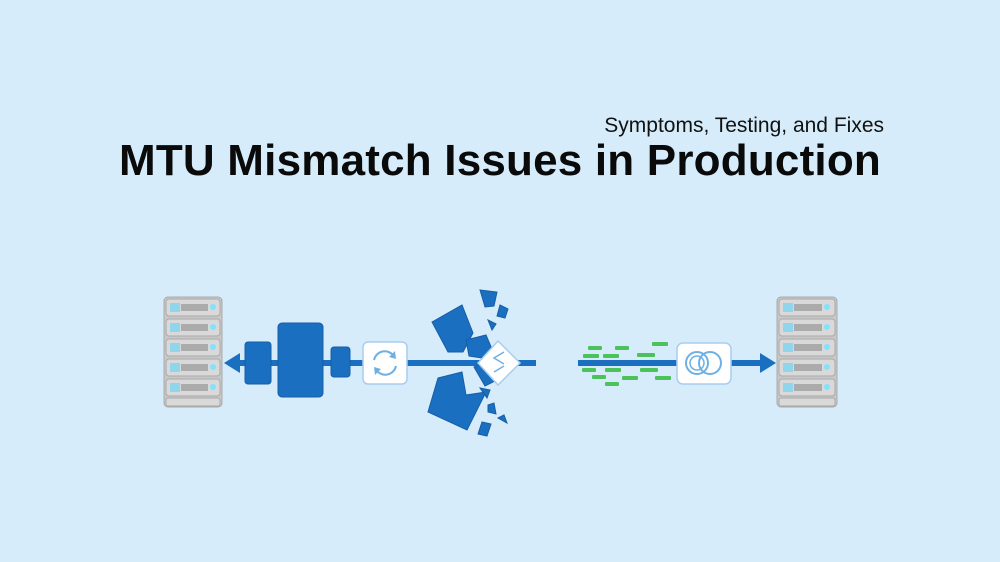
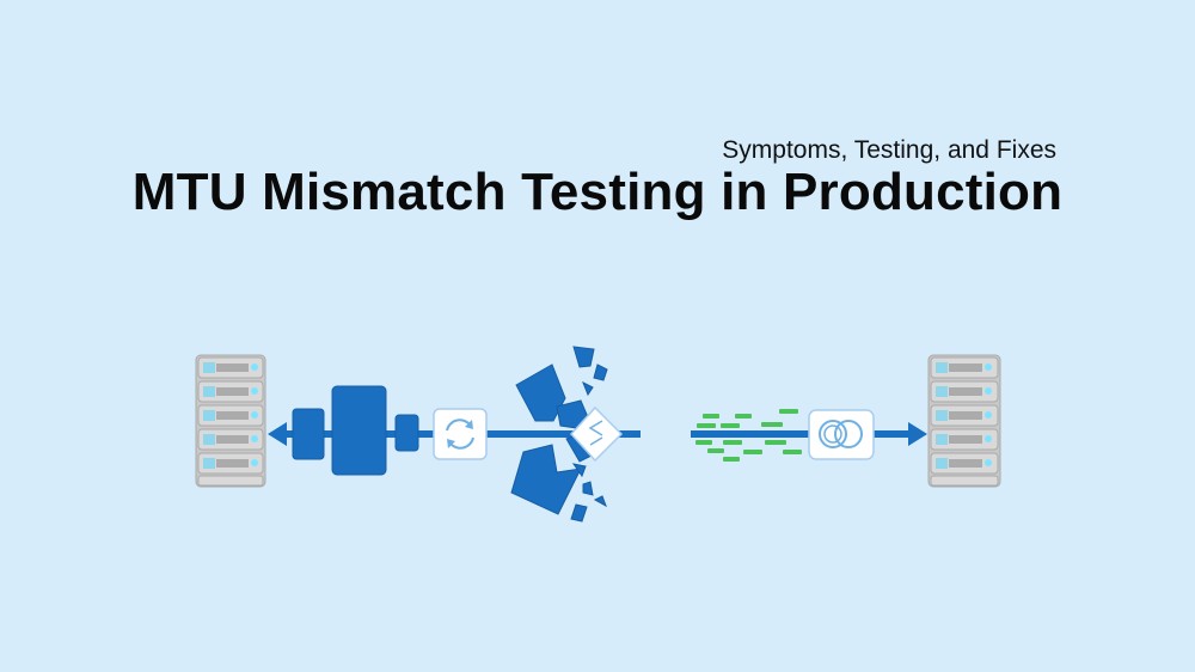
  Symptoms, Testing, and Fixes
- MTU Mismatch Issues in Production
+ MTU Mismatch Testing in Production
